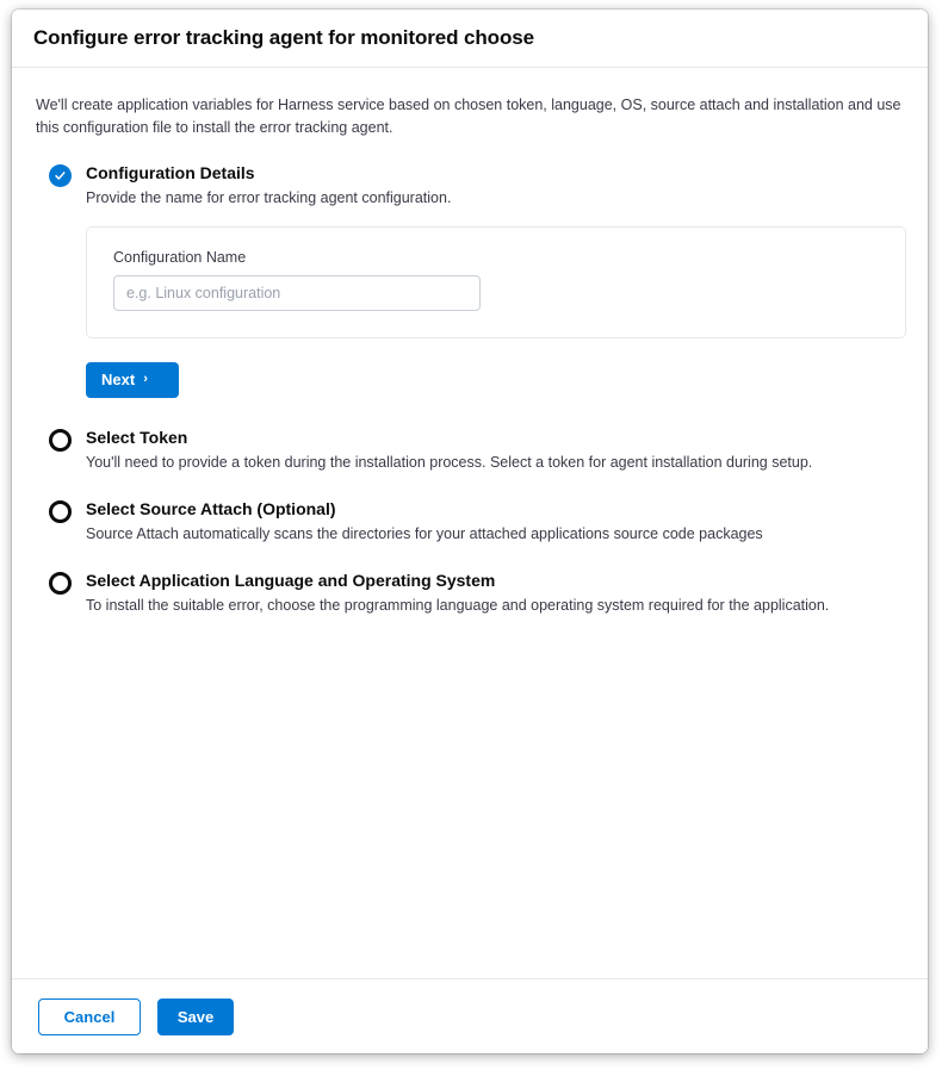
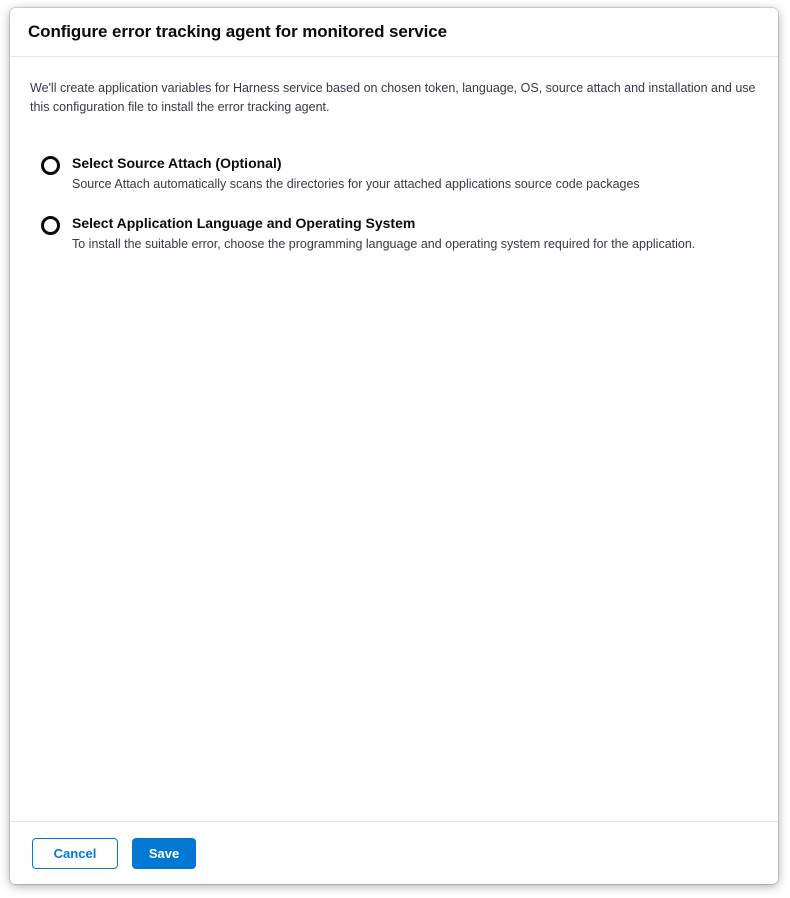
- Configure error tracking agent for monitored choose
+ Configure error tracking agent for monitored service
  We'll create application variables for Harness service based on chosen token, language, OS, source attach and installation and use this configuration file to install the error tracking agent.
- Configuration Details
- Provide the name for error tracking agent configuration.
- Configuration Name
- e.g. Linux configuration
- Next
- ›
- Select Token
- You'll need to provide a token during the installation process. Select a token for agent installation during setup.
  Select Source Attach (Optional)
  Source Attach automatically scans the directories for your attached applications source code packages
  Select Application Language and Operating System
  To install the suitable error, choose the programming language and operating system required for the application.
  Cancel
  Save
